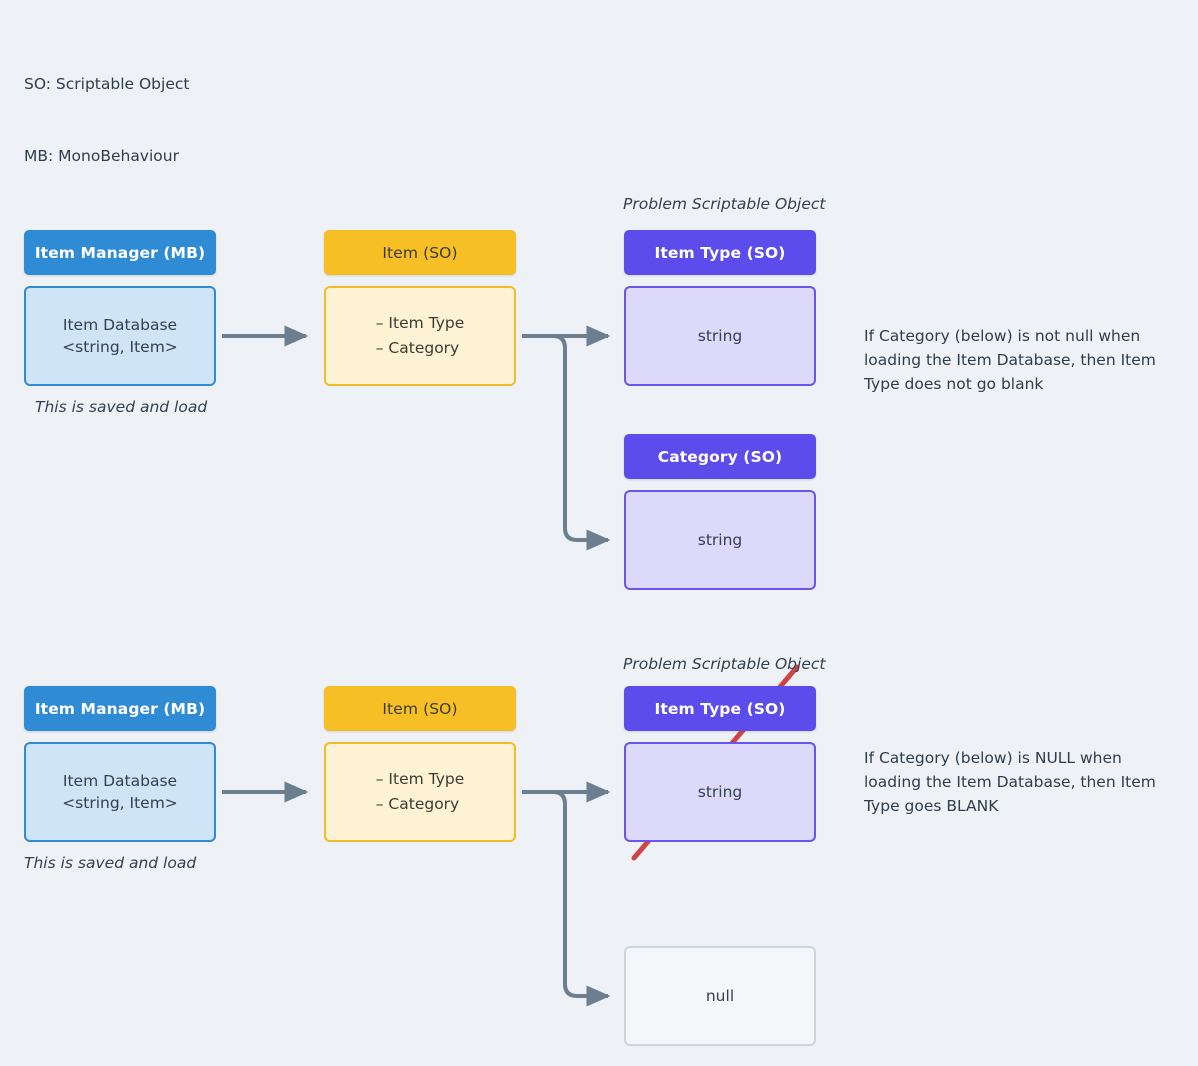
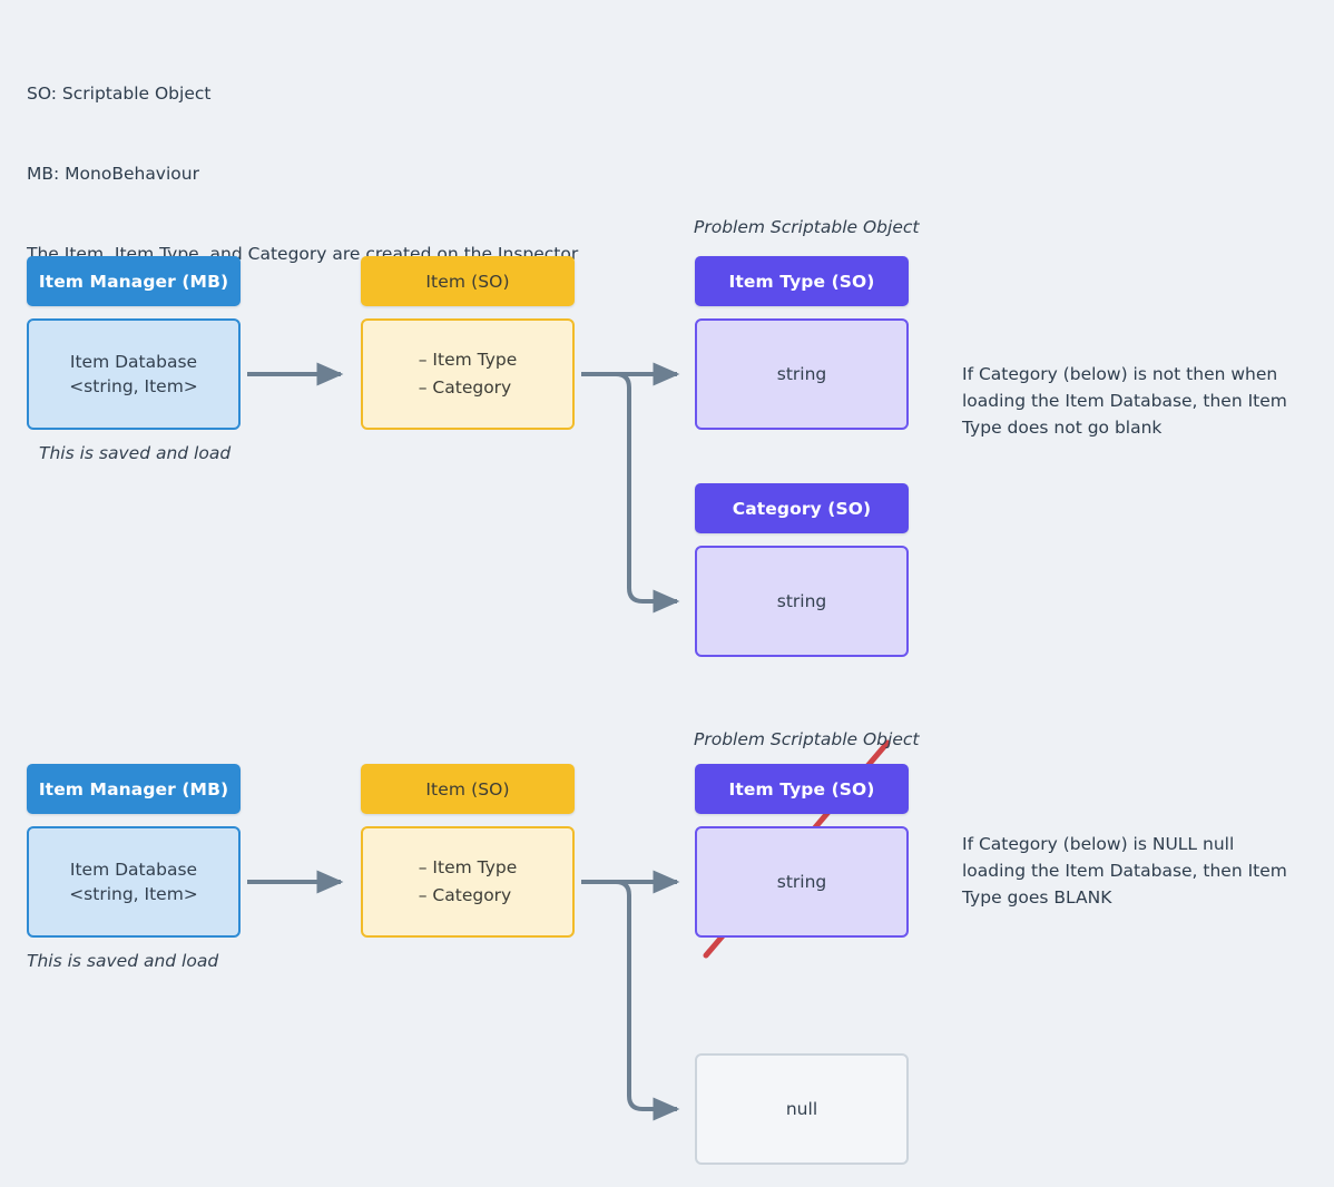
  SO: Scriptable Object
  MB: MonoBehaviour
+ The Item, Item Type, and Category are created on the Inspector
  Item Manager (MB)
  Item Database
  <string, Item>
  This is saved and load
  Item (SO)
  – Item Type
  – Category
  Problem Scriptable Object
  Item Type (SO)
  string
  Category (SO)
  string
- If Category (below) is not null when loading the Item Database, then Item Type does not go blank
+ If Category (below) is not then when loading the Item Database, then Item Type does not go blank
  Item Manager (MB)
  Item Database
  <string, Item>
  This is saved and load
  Item (SO)
  – Item Type
  – Category
  Problem Scriptable Object
  Item Type (SO)
  string
  null
- If Category (below) is NULL when loading the Item Database, then Item Type goes BLANK
+ If Category (below) is NULL null loading the Item Database, then Item Type goes BLANK
